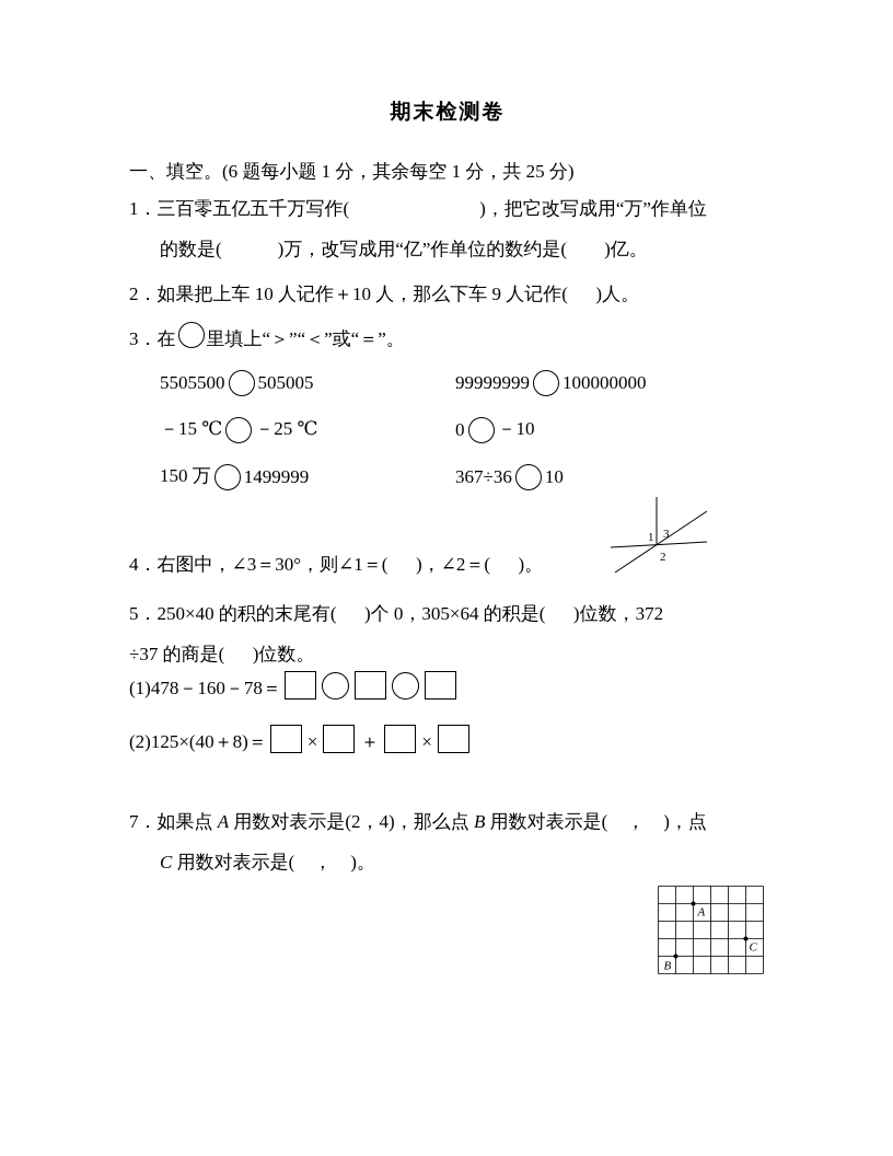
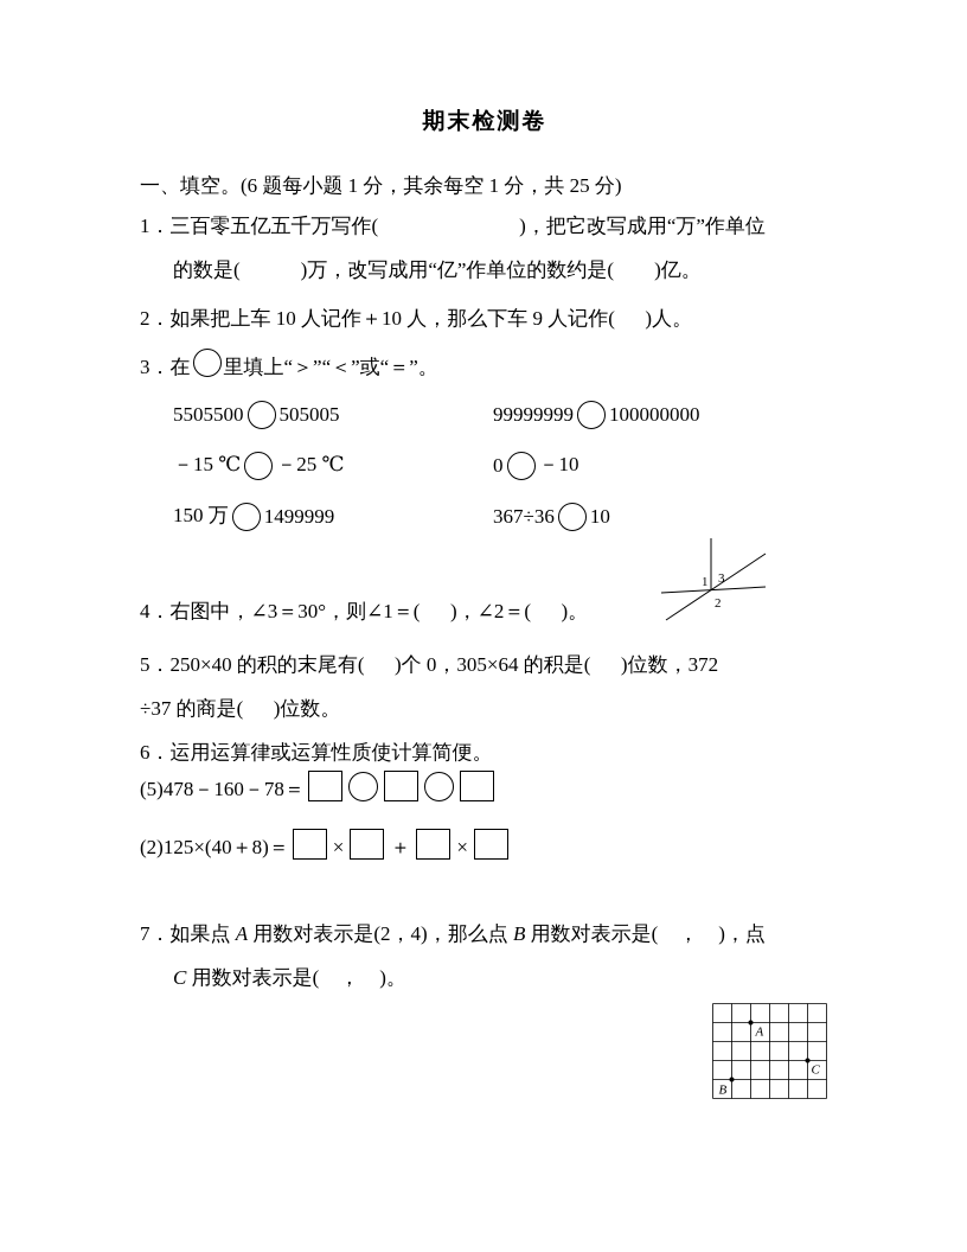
  期末检测卷
  一、填空。(6 题每小题 1 分，其余每空 1 分，共 25 分)
  1．三百零五亿五千万写作( )，把它改写成用“万”作单位
  的数是( )万，改写成用“亿”作单位的数约是( )亿。
  2．如果把上车 10 人记作＋10 人，那么下车 9 人记作( )人。
  3．在 里填上“＞”“＜”或“＝”。
  5505500
  505005
  99999999
  100000000
  －15 ℃
  －25 ℃
  0
  －10
  150 万
  1499999
  367÷36
  10
  4．右图中，∠3＝30°，则∠1＝( )，∠2＝( )。
  1
  3
  2
  5．250×40 的积的末尾有( )个 0，305×64 的积是( )位数，372
  ÷37 的商是( )位数。
+ 6．运用运算律或运算性质使计算简便。
- (1)478－160－78＝
+ (5)478－160－78＝
  (2)125×(40＋8)＝ × ＋ ×
  7．如果点 A 用数对表示是(2，4)，那么点 B 用数对表示是( ， )，点
  C 用数对表示是( ， )。
  A
  B
  C
